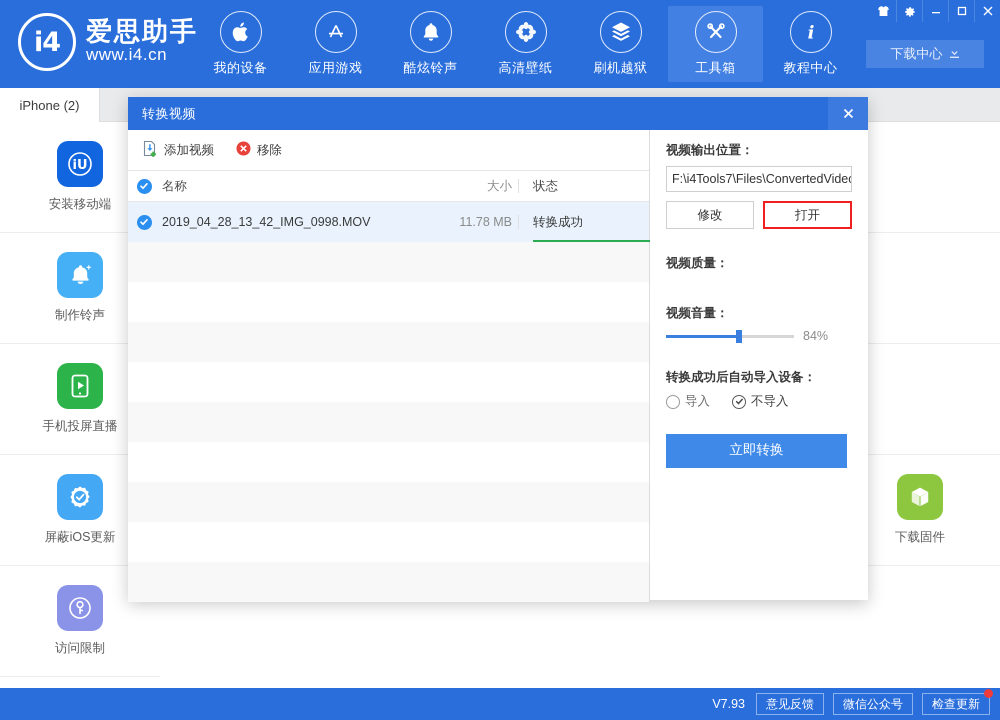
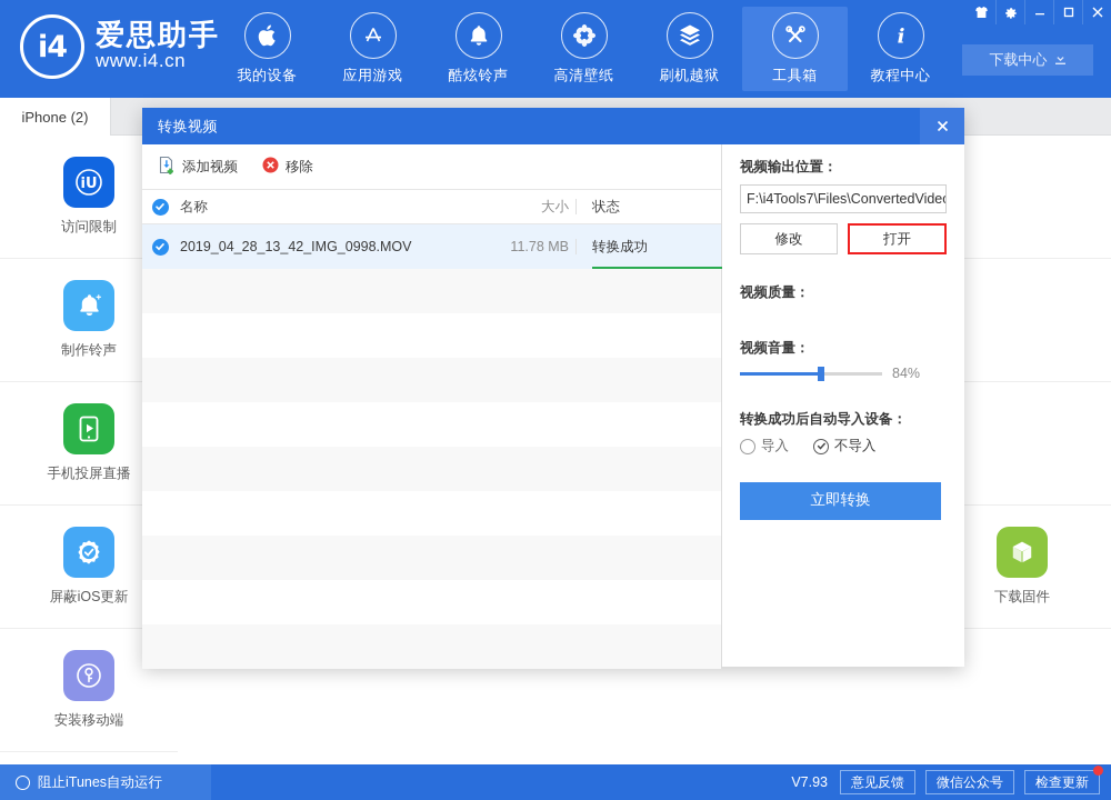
  i4
  爱思助手
  www.i4.cn
  我的设备
  应用游戏
  酷炫铃声
  高清壁纸
  刷机越狱
  工具箱
  i
  教程中心
  下载中心
  iPhone (2)
  iU
- 安装移动端
+ 访问限制
  制作铃声
  手机投屏直播
  屏蔽iOS更新
- 访问限制
+ 安装移动端
  下载固件
  转换视频
  添加视频
  移除
  名称
  大小
  状态
  2019_04_28_13_42_IMG_0998.MOV
  11.78 MB
  转换成功
  视频输出位置：
  F:\i4Tools7\Files\ConvertedVideo
  修改
  打开
  视频质量：
  视频音量：
  84%
  转换成功后自动导入设备：
  导入
  不导入
  立即转换
+ 阻止iTunes自动运行
  V7.93
  意见反馈
  微信公众号
  检查更新
